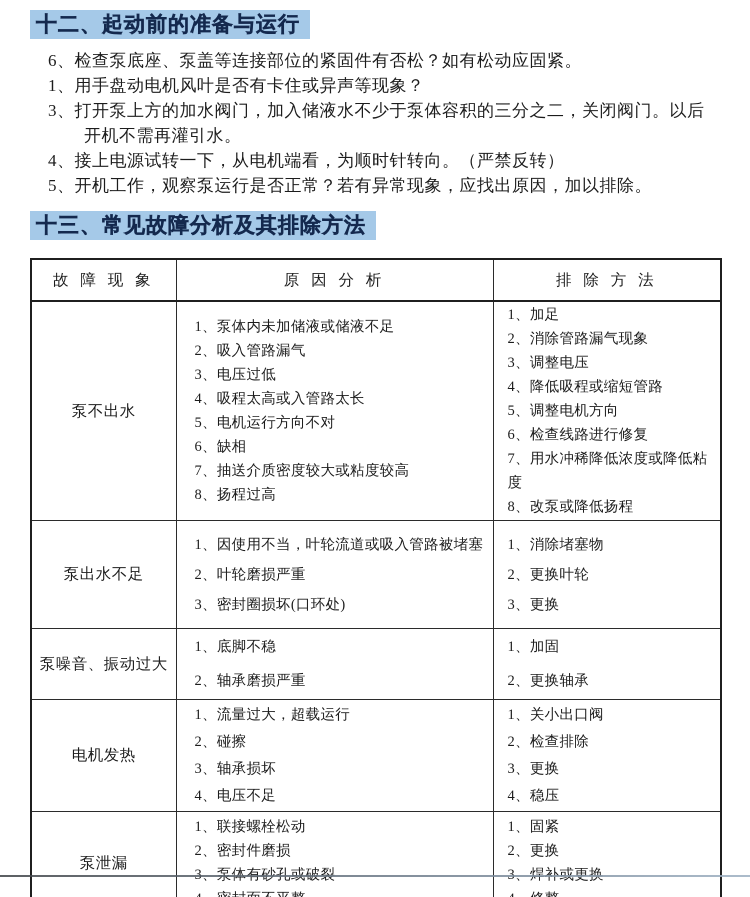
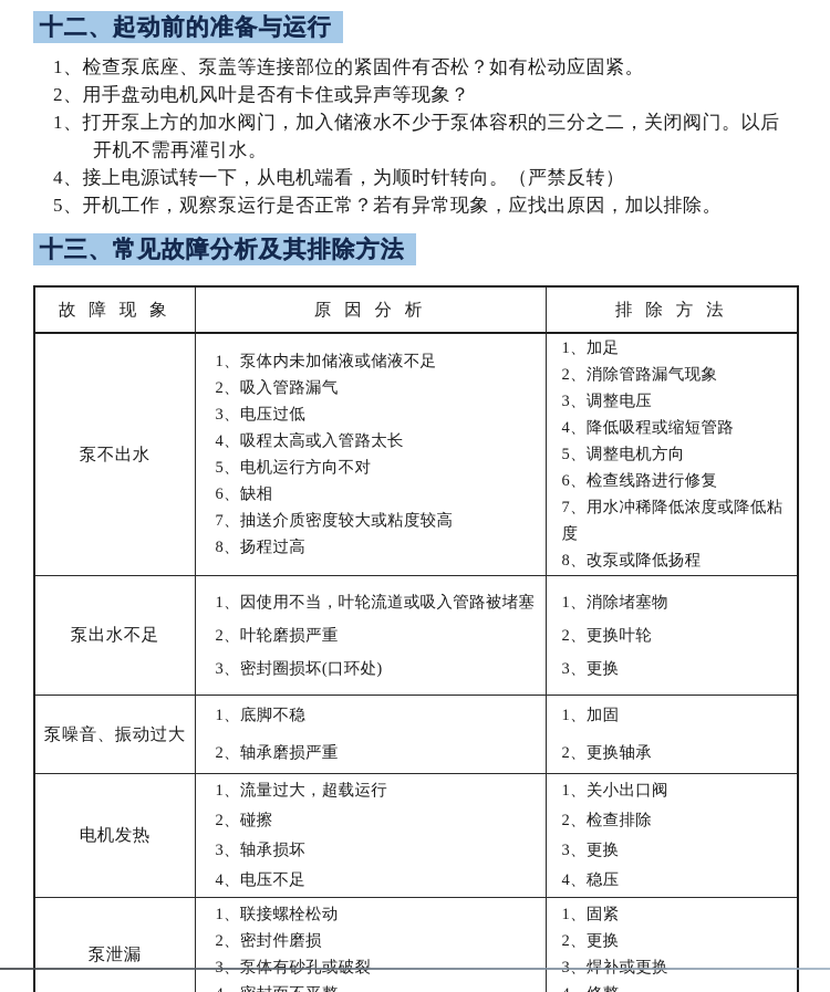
  十二、起动前的准备与运行
- 6、检查泵底座、泵盖等连接部位的紧固件有否松？如有松动应固紧。
+ 1、检查泵底座、泵盖等连接部位的紧固件有否松？如有松动应固紧。
- 1、用手盘动电机风叶是否有卡住或异声等现象？
+ 2、用手盘动电机风叶是否有卡住或异声等现象？
- 3、打开泵上方的加水阀门，加入储液水不少于泵体容积的三分之二，关闭阀门。以后开机不需再灌引水。
+ 1、打开泵上方的加水阀门，加入储液水不少于泵体容积的三分之二，关闭阀门。以后开机不需再灌引水。
  4、接上电源试转一下，从电机端看，为顺时针转向。（严禁反转）
  5、开机工作，观察泵运行是否正常？若有异常现象，应找出原因，加以排除。
  十三、常见故障分析及其排除方法
  故 障 现 象	原 因 分 析	排 除 方 法
  泵不出水	1、泵体内未加储液或储液不足 2、吸入管路漏气 3、电压过低 4、吸程太高或入管路太长 5、电机运行方向不对 6、缺相 7、抽送介质密度较大或粘度较高 8、扬程过高	1、加足 2、消除管路漏气现象 3、调整电压 4、降低吸程或缩短管路 5、调整电机方向 6、检查线路进行修复 7、用水冲稀降低浓度或降低粘度 8、改泵或降低扬程
  泵出水不足	1、因使用不当，叶轮流道或吸入管路被堵塞 2、叶轮磨损严重 3、密封圈损坏(口环处)	1、消除堵塞物 2、更换叶轮 3、更换
  泵噪音、振动过大	1、底脚不稳 2、轴承磨损严重	1、加固 2、更换轴承
  电机发热	1、流量过大，超载运行 2、碰擦 3、轴承损坏 4、电压不足	1、关小出口阀 2、检查排除 3、更换 4、稳压
  泵泄漏	1、联接螺栓松动 2、密封件磨损 3、泵体有砂孔或破裂	1、固紧 2、更换 3、焊补或更换
